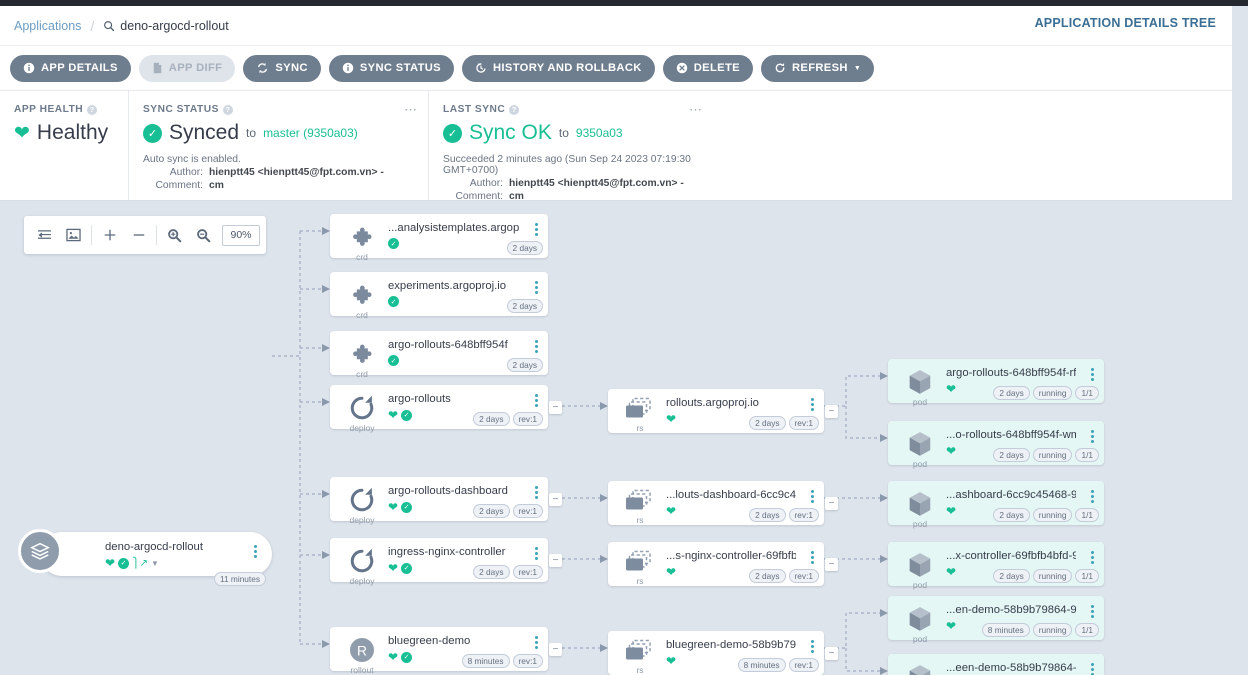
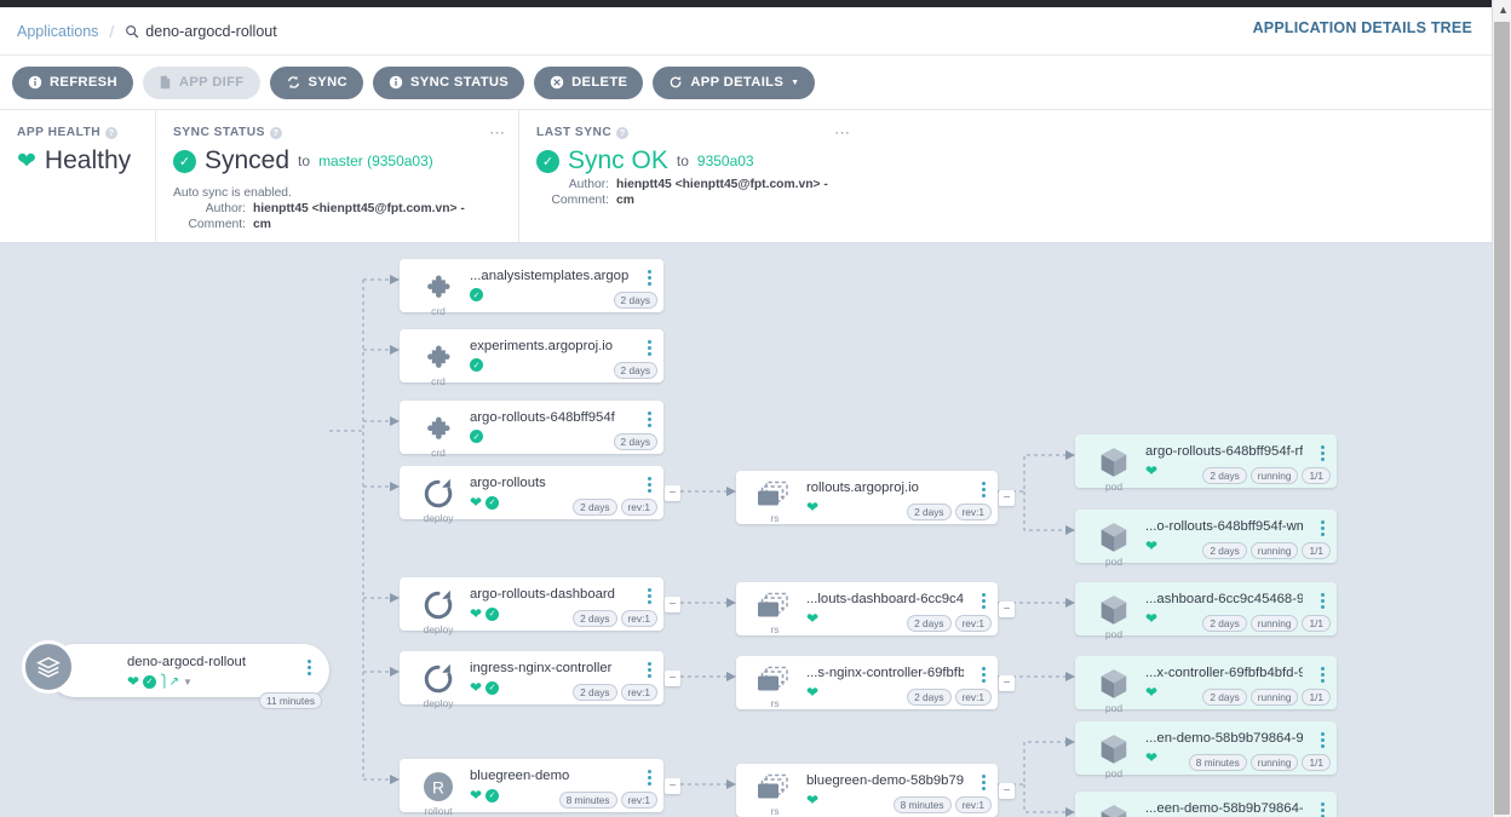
  Applications
  /
  deno-argocd-rollout
  APPLICATION DETAILS TREE
- APP DETAILS
+ REFRESH
  APP DIFF
  SYNC
  SYNC STATUS
- HISTORY AND ROLLBACK
  DELETE
- REFRESH
+ APP DETAILS
  APP HEALTH
  ?
  ❤
  Healthy
  SYNC STATUS
  ?
  ⋯
  ✓
  Synced
  to
  master (9350a03)
  Auto sync is enabled.
  Author:
  hienptt45 <hienptt45@fpt.com.vn> -
  Comment:
  cm
  LAST SYNC
  ?
  ⋯
  ✓
  Sync OK
  to
  9350a03
- Succeeded 2 minutes ago (Sun Sep 24 2023 07:19:30 GMT+0700)
  Author:
  hienptt45 <hienptt45@fpt.com.vn> -
  Comment:
  cm
- 90%
  deno-argocd-rollout
  ❤
  ⎫↗
  ▼
  11 minutes
  crd
  ...analysistemplates.argop
  2 days
  crd
  experiments.argoproj.io
  2 days
  crd
  argo-rollouts-648bff954f
  2 days
  deploy
  argo-rollouts
  ❤
  2 days
  rev:1
  −
  deploy
  argo-rollouts-dashboard
  ❤
  2 days
  rev:1
  −
  deploy
  ingress-nginx-controller
  ❤
  2 days
  rev:1
  −
  R
  rollout
  bluegreen-demo
  ❤
  8 minutes
  rev:1
  −
  rs
  rollouts.argoproj.io
  ❤
  2 days
  rev:1
  −
  rs
  ...louts-dashboard-6cc9c4
  ❤
  2 days
  rev:1
  −
  rs
  ...s-nginx-controller-69fbfb
  ❤
  2 days
  rev:1
  −
  rs
  bluegreen-demo-58b9b79
  ❤
  8 minutes
  rev:1
  −
  pod
  argo-rollouts-648bff954f-rf
  ❤
  2 days
  running
  1/1
  pod
  ...o-rollouts-648bff954f-wm
  ❤
  2 days
  running
  1/1
  pod
  ...ashboard-6cc9c45468-9
  ❤
  2 days
  running
  1/1
  pod
  ...x-controller-69fbfb4bfd-9
  ❤
  2 days
  running
  1/1
  pod
  ...en-demo-58b9b79864-9
  ❤
  8 minutes
  running
  1/1
  ...een-demo-58b9b79864-
+ ▲
